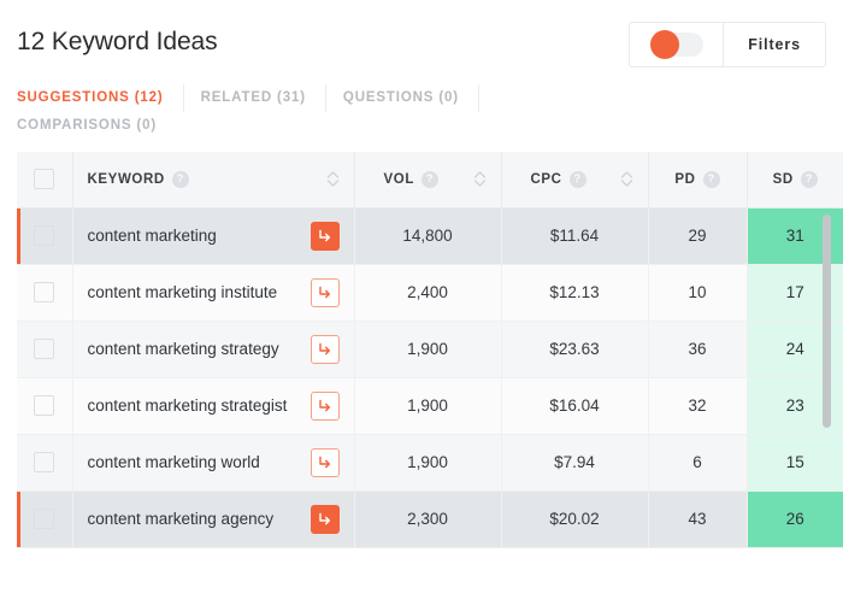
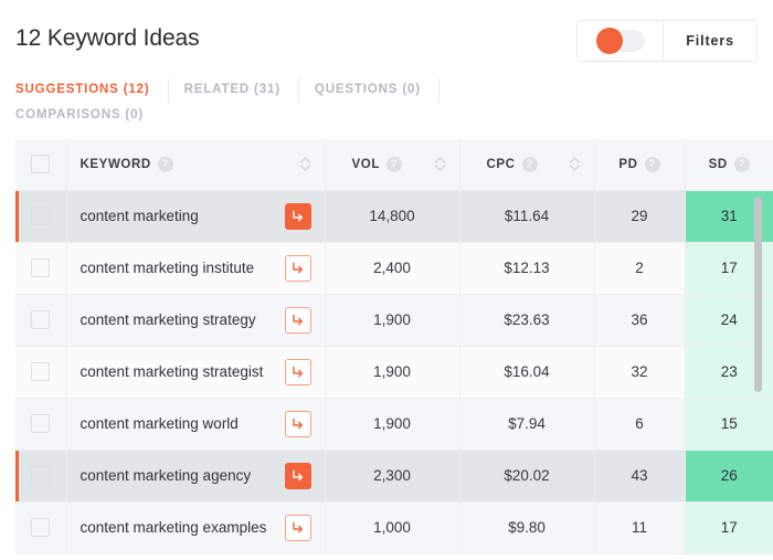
  12 Keyword Ideas
  Filters
  SUGGESTIONS (12)
  RELATED (31)
  QUESTIONS (0)
  COMPARISONS (0)
  	KEYWORD ?	VOL ?	CPC ?	PD ?	SD ?
  	content marketing	14,800	$11.64	29	31
- 	content marketing institute	2,400	$12.13	10	17
+ 	content marketing institute	2,400	$12.13	2	17
  	content marketing strategy	1,900	$23.63	36	24
  	content marketing strategist	1,900	$16.04	32	23
  	content marketing world	1,900	$7.94	6	15
  	content marketing agency	2,300	$20.02	43	26
+ 	content marketing examples	1,000	$9.80	11	17
